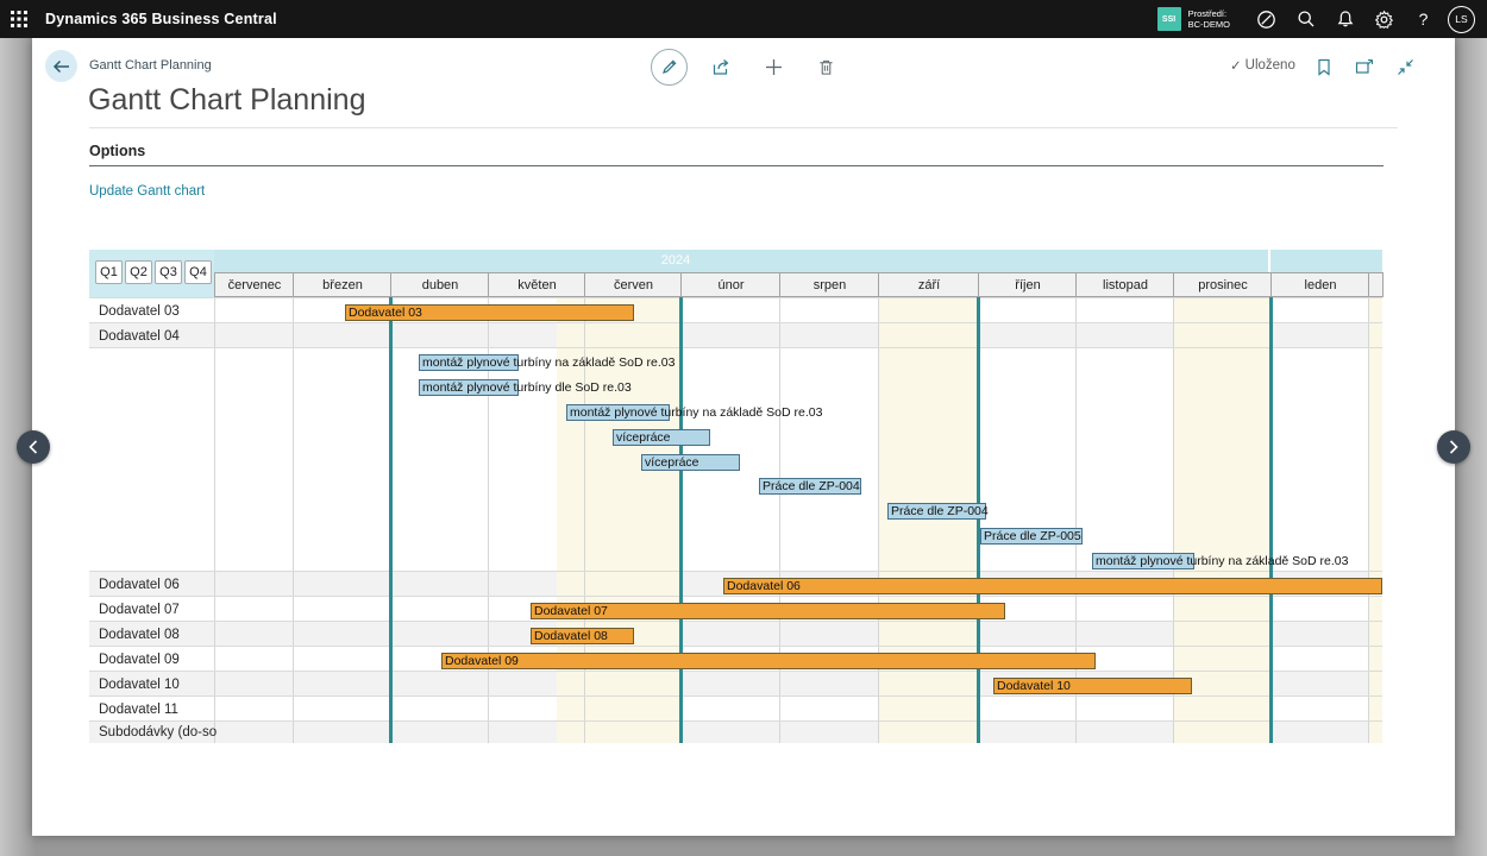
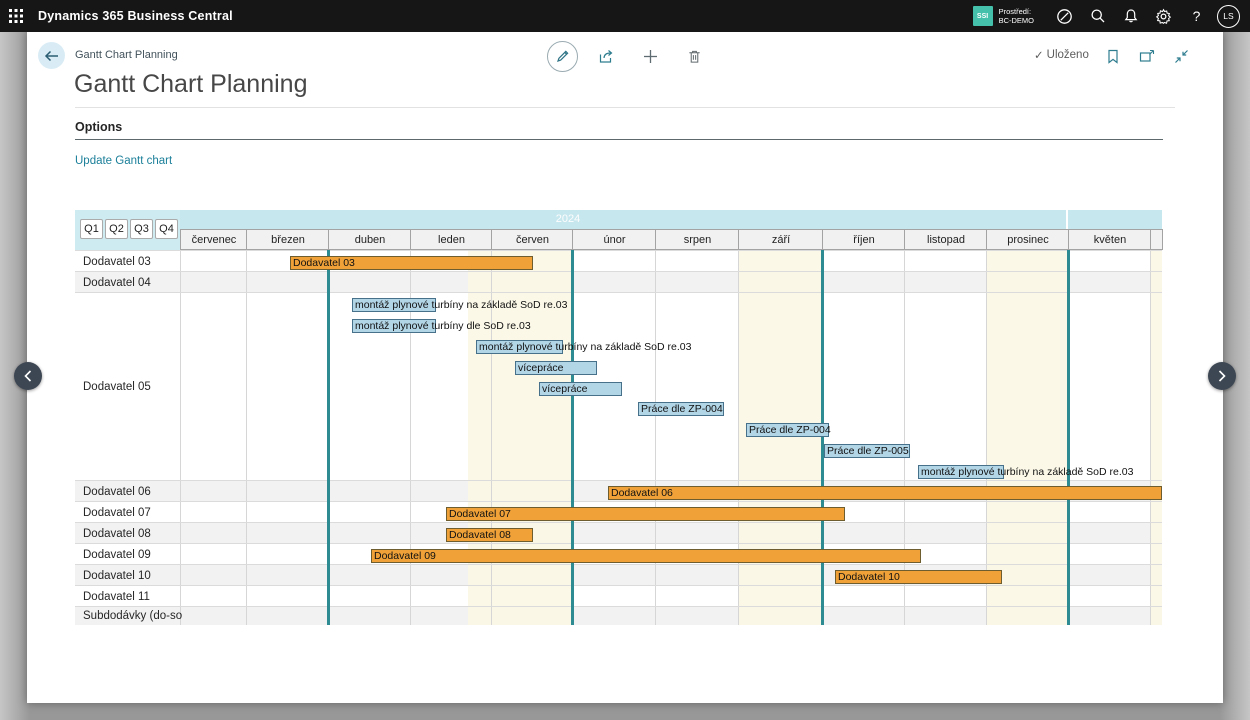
  Dynamics 365 Business Central
  Prostředí:
  BC-DEMO
  ?
  LS
  Gantt Chart Planning
  Gantt Chart Planning
  ✓
  Uloženo
  Options
  Update Gantt chart
  Q1
  Q2
  Q3
  Q4
  2024
  červenec
  březen
  duben
- květen
+ leden
  červen
  únor
  srpen
  září
  říjen
  listopad
  prosinec
- leden
+ květen
  Dodavatel 03
  Dodavatel 04
+ Dodavatel 05
  Dodavatel 06
  Dodavatel 07
  Dodavatel 08
  Dodavatel 09
  Dodavatel 10
  Dodavatel 11
  Subdodávky (do-so
  Dodavatel 03
  montáž plynové turbíny na základě SoD re.03
  montáž plynové turbíny dle SoD re.03
  montáž plynové turbíny na základě SoD re.03
  vícepráce
  vícepráce
  Práce dle ZP-004
  Práce dle ZP-004
  Práce dle ZP-005
  montáž plynové turbíny na základě SoD re.03
  Dodavatel 06
  Dodavatel 07
  Dodavatel 08
  Dodavatel 09
  Dodavatel 10
